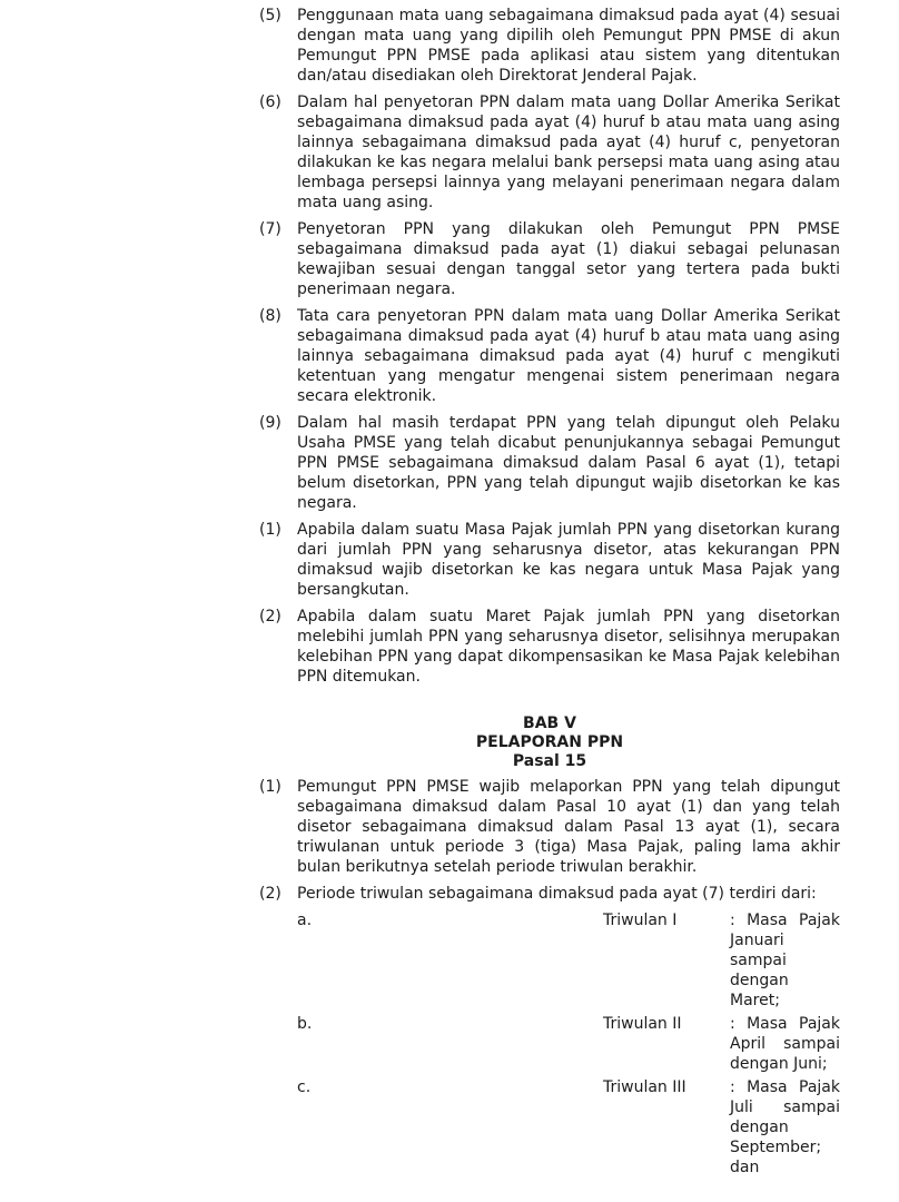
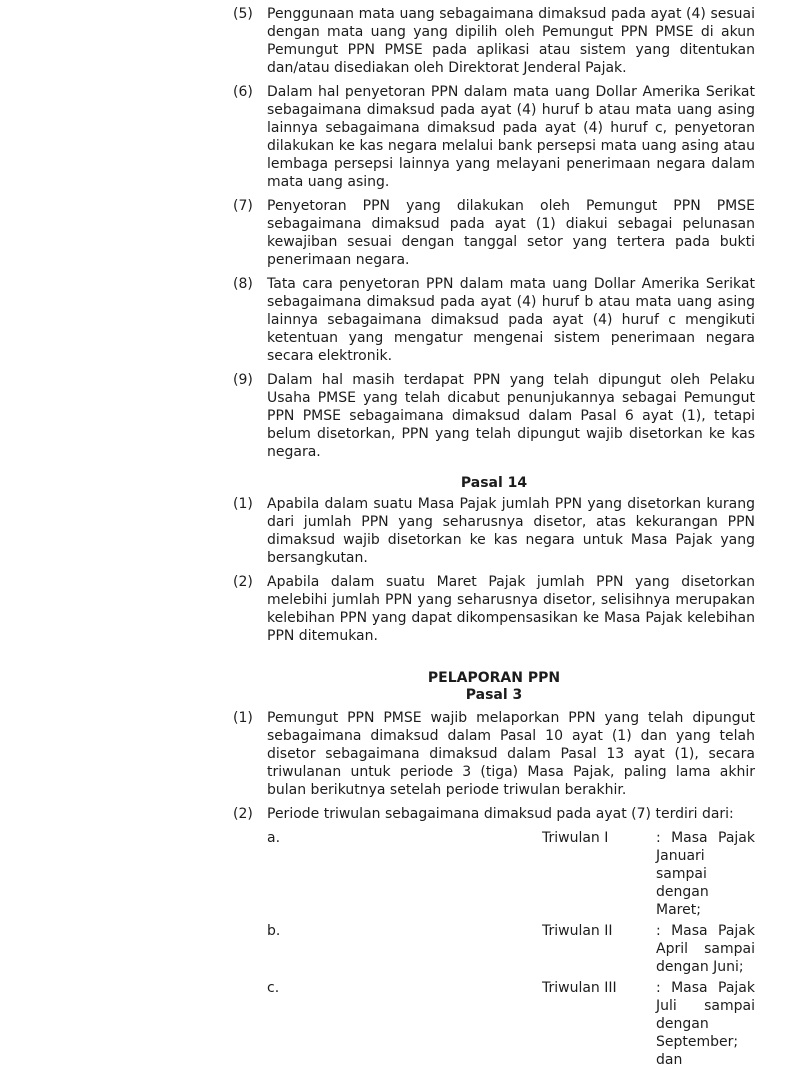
  (5)
  Penggunaan mata uang sebagaimana dimaksud pada ayat (4) sesuai dengan mata uang yang dipilih oleh Pemungut PPN PMSE di akun Pemungut PPN PMSE pada aplikasi atau sistem yang ditentukan dan/atau disediakan oleh Direktorat Jenderal Pajak.
  (6)
  Dalam hal penyetoran PPN dalam mata uang Dollar Amerika Serikat sebagaimana dimaksud pada ayat (4) huruf b atau mata uang asing lainnya sebagaimana dimaksud pada ayat (4) huruf c, penyetoran dilakukan ke kas negara melalui bank persepsi mata uang asing atau lembaga persepsi lainnya yang melayani penerimaan negara dalam mata uang asing.
  (7)
  Penyetoran PPN yang dilakukan oleh Pemungut PPN PMSE sebagaimana dimaksud pada ayat (1) diakui sebagai pelunasan kewajiban sesuai dengan tanggal setor yang tertera pada bukti penerimaan negara.
  (8)
  Tata cara penyetoran PPN dalam mata uang Dollar Amerika Serikat sebagaimana dimaksud pada ayat (4) huruf b atau mata uang asing lainnya sebagaimana dimaksud pada ayat (4) huruf c mengikuti ketentuan yang mengatur mengenai sistem penerimaan negara secara elektronik.
  (9)
  Dalam hal masih terdapat PPN yang telah dipungut oleh Pelaku Usaha PMSE yang telah dicabut penunjukannya sebagai Pemungut PPN PMSE sebagaimana dimaksud dalam Pasal 6 ayat (1), tetapi belum disetorkan, PPN yang telah dipungut wajib disetorkan ke kas negara.
+ Pasal 14
  (1)
  Apabila dalam suatu Masa Pajak jumlah PPN yang disetorkan kurang dari jumlah PPN yang seharusnya disetor, atas kekurangan PPN dimaksud wajib disetorkan ke kas negara untuk Masa Pajak yang bersangkutan.
  (2)
  Apabila dalam suatu Maret Pajak jumlah PPN yang disetorkan melebihi jumlah PPN yang seharusnya disetor, selisihnya merupakan kelebihan PPN yang dapat dikompensasikan ke Masa Pajak kelebihan PPN ditemukan.
- BAB V
  PELAPORAN PPN
- Pasal 15
+ Pasal 3
  (1)
  Pemungut PPN PMSE wajib melaporkan PPN yang telah dipungut sebagaimana dimaksud dalam Pasal 10 ayat (1) dan yang telah disetor sebagaimana dimaksud dalam Pasal 13 ayat (1), secara triwulanan untuk periode 3 (tiga) Masa Pajak, paling lama akhir bulan berikutnya setelah periode triwulan berakhir.
  (2)
  Periode triwulan sebagaimana dimaksud pada ayat (7) terdiri dari:
  a.
  Triwulan I
  : Masa Pajak
  Januari
  sampai
  dengan
  Maret;
  b.
  Triwulan II
  : Masa Pajak
  April sampai
  dengan Juni;
  c.
  Triwulan III
  : Masa Pajak
  Juli sampai
  dengan
  September;
  dan
